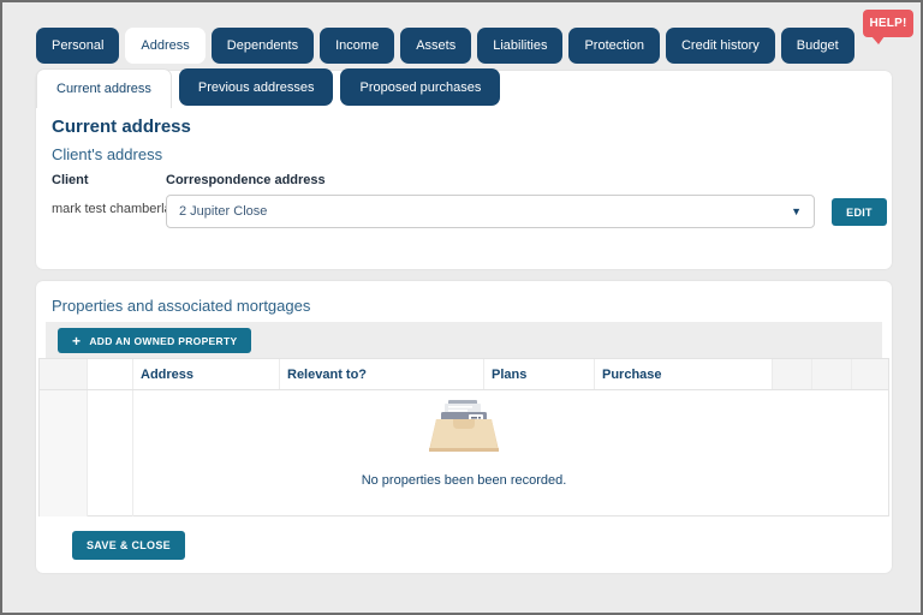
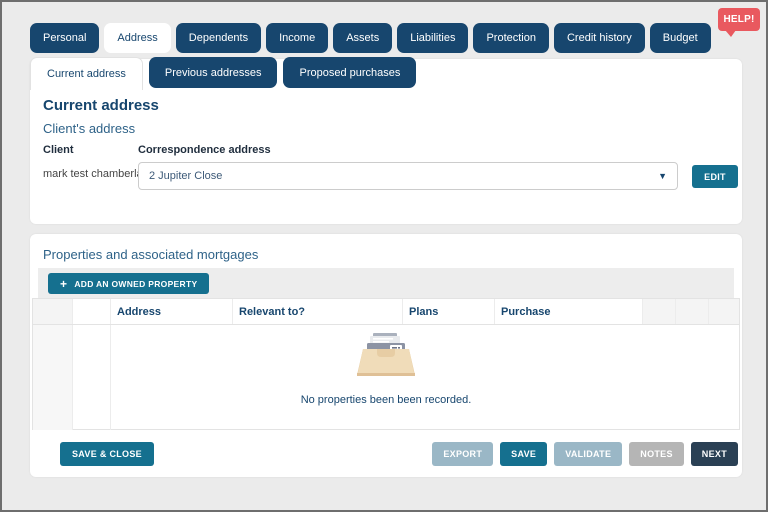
  HELP!
  Personal
  Address
  Dependents
  Income
  Assets
  Liabilities
  Protection
  Credit history
  Budget
  Current address
  Previous addresses
  Proposed purchases
  Current address
  Client's address
  Client
  Correspondence address
  mark test chamberl
  2 Jupiter Close
  ▼
  EDIT
  Properties and associated mortgages
  +
  ADD AN OWNED PROPERTY
  Address
  Relevant to?
  Plans
  Purchase
  No properties been been recorded.
  SAVE & CLOSE
+ EXPORT
+ SAVE
+ VALIDATE
+ NOTES
+ NEXT
